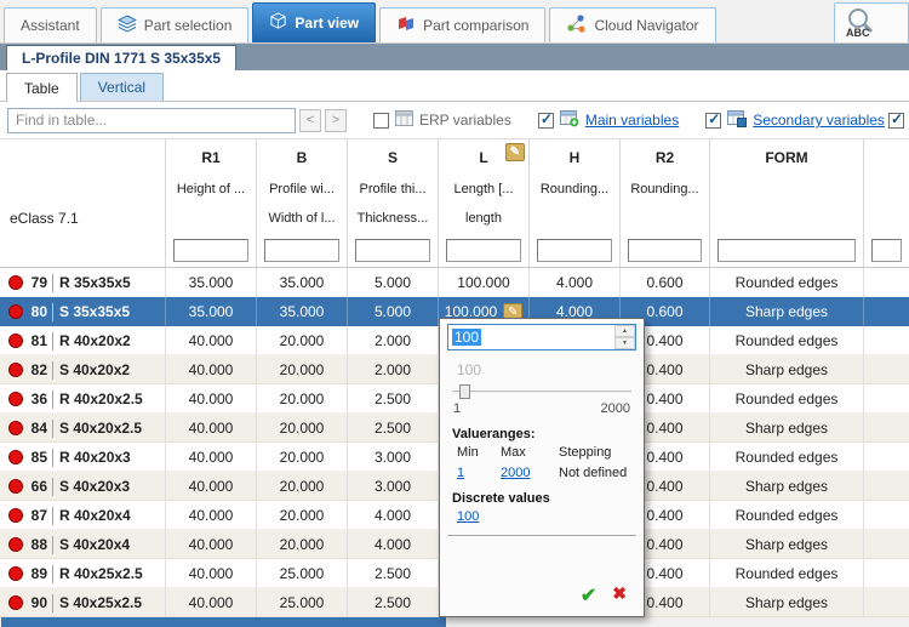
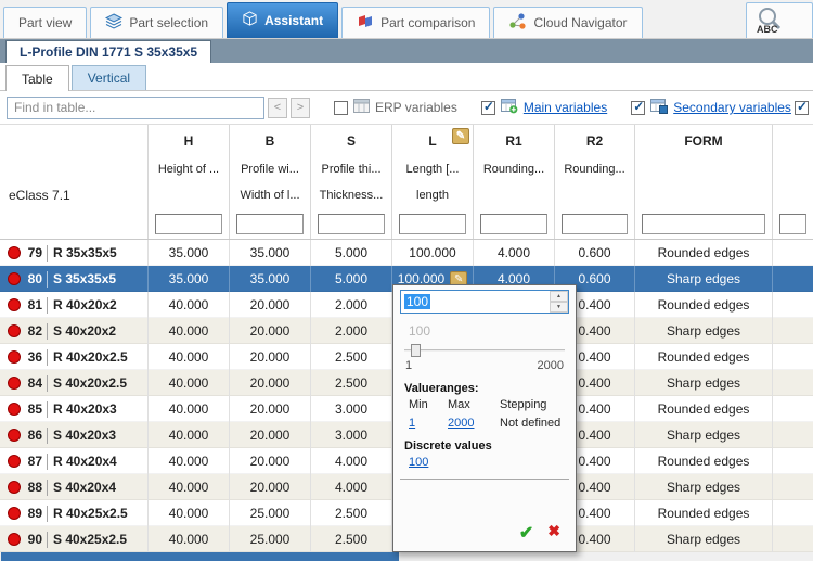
- Assistant
+ Part view
  Part selection
- Part view
+ Assistant
  Part comparison
  Cloud Navigator
  ABC
  L-Profile DIN 1771 S 35x35x5
  Table
  Vertical
  Find in table...
  <
  >
  ERP variables
  Main variables
  Secondary variables
- R1
+ H
  B
  S
  L
  ✎
- H
+ R1
  R2
  FORM
  Height of ...
  Profile wi...
  Profile thi...
  Length [...
  Rounding...
  Rounding...
  eClass 7.1
  Width of l...
  Thickness...
  length
  79
  R 35x35x5
  35.000
  35.000
  5.000
  100.000
  4.000
  0.600
  Rounded edges
  80
  S 35x35x5
  35.000
  35.000
  5.000
  100.000
  ✎
  4.000
  0.600
  Sharp edges
  81
  R 40x20x2
  40.000
  20.000
  2.000
  0.400
  Rounded edges
  82
  S 40x20x2
  40.000
  20.000
  2.000
  0.400
  Sharp edges
  36
  R 40x20x2.5
  40.000
  20.000
  2.500
  0.400
  Rounded edges
  84
  S 40x20x2.5
  40.000
  20.000
  2.500
  0.400
  Sharp edges
  85
  R 40x20x3
  40.000
  20.000
  3.000
  0.400
  Rounded edges
- 66
+ 86
  S 40x20x3
  40.000
  20.000
  3.000
  0.400
  Sharp edges
  87
  R 40x20x4
  40.000
  20.000
  4.000
  0.400
  Rounded edges
  88
  S 40x20x4
  40.000
  20.000
  4.000
  0.400
  Sharp edges
  89
  R 40x25x2.5
  40.000
  25.000
  2.500
  0.400
  Rounded edges
  90
  S 40x25x2.5
  40.000
  25.000
  2.500
  0.400
  Sharp edges
  100
  100
  1
  2000
  Valueranges:
  Min
  Max
  Stepping
  1
  2000
  Not defined
  Discrete values
  100
  ✔
  ✖
